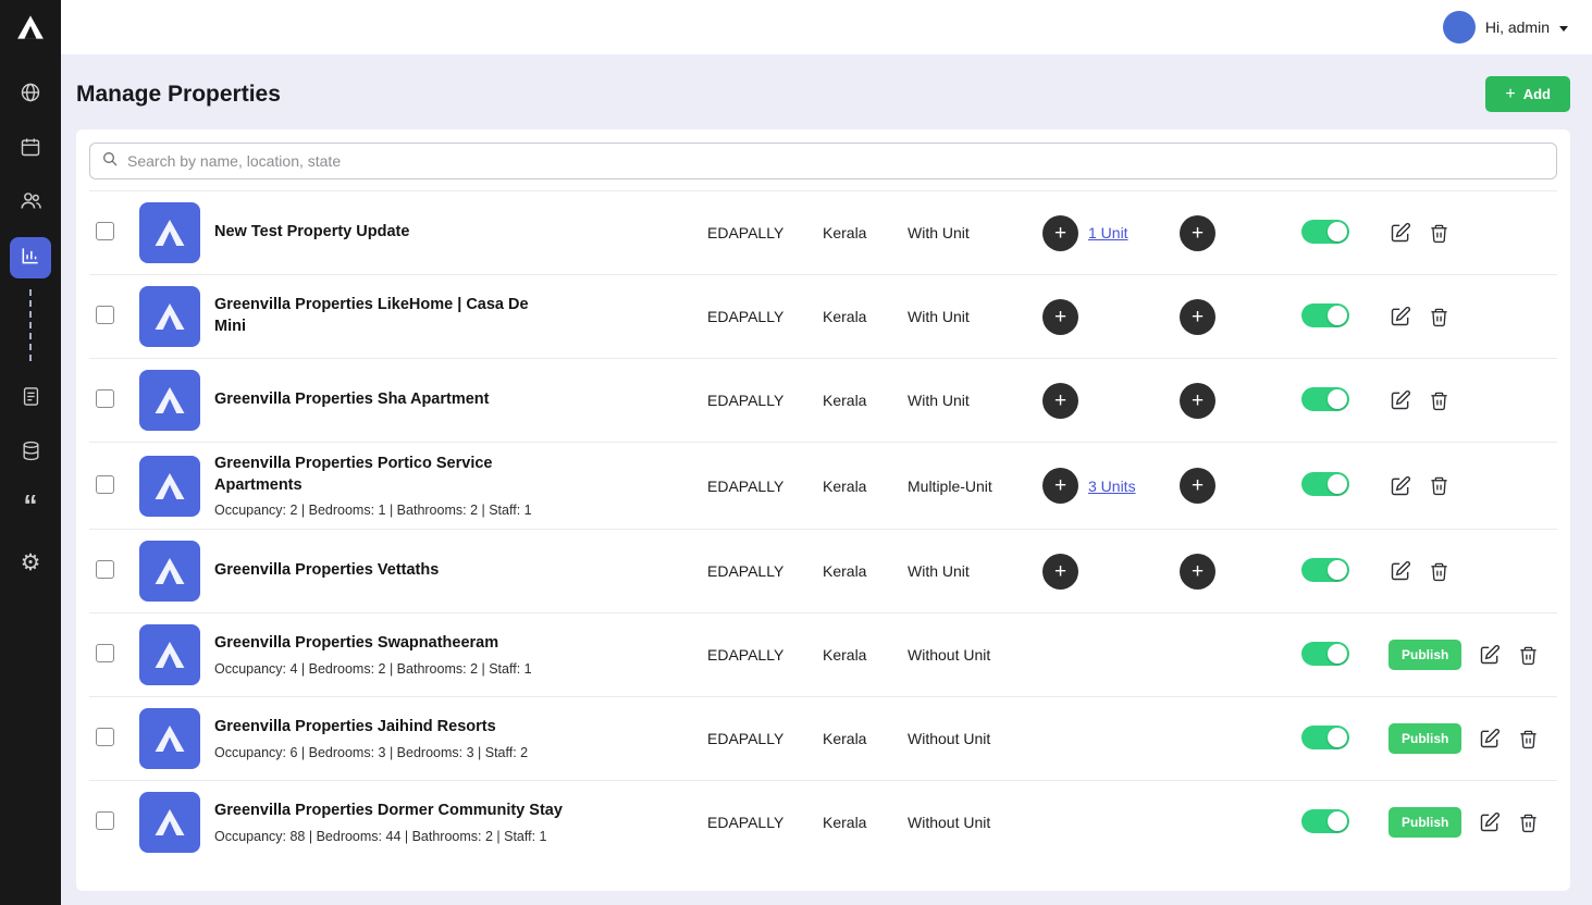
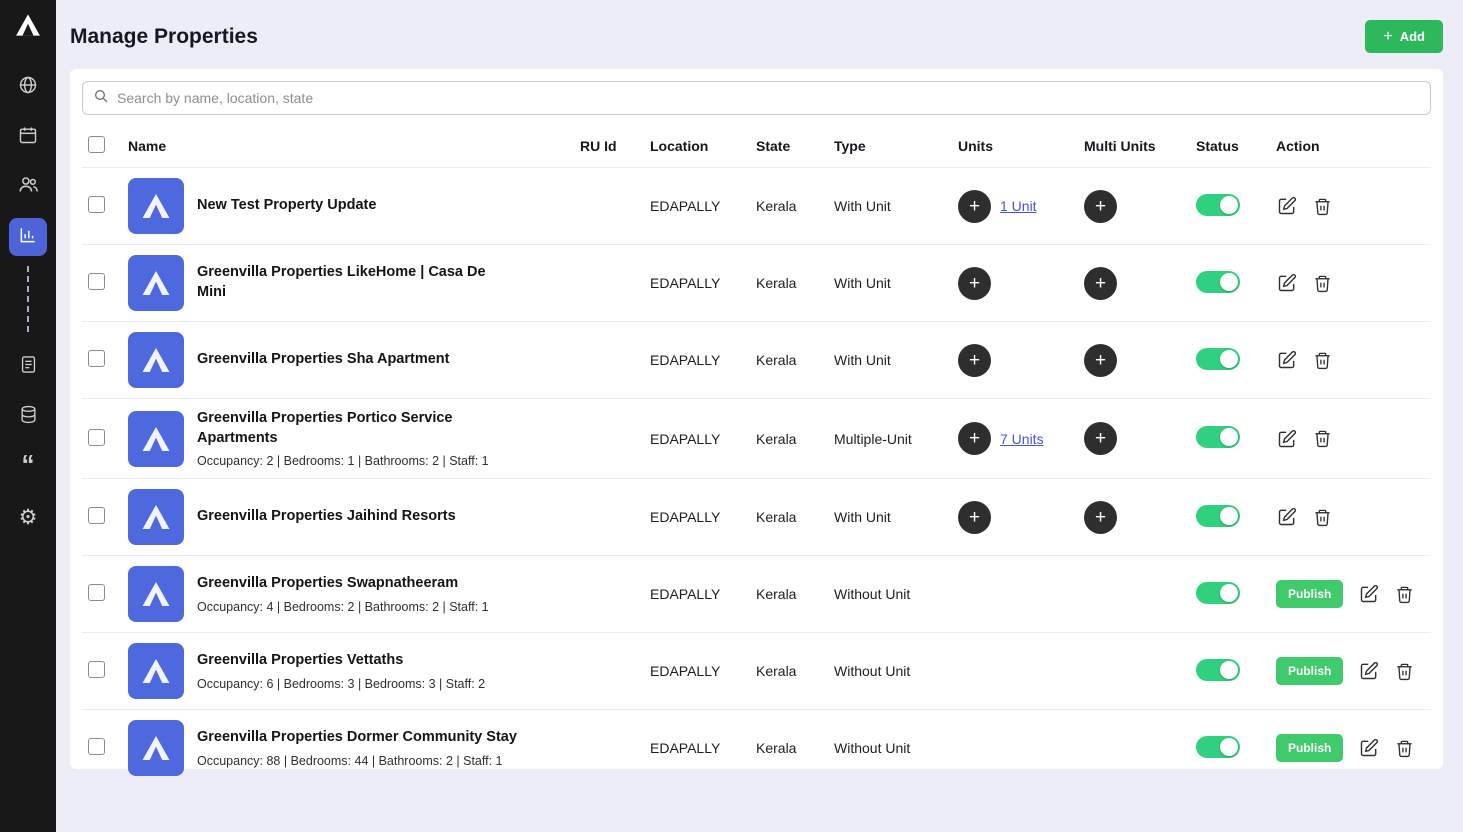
  “
  ⚙
- Hi, admin
  Manage Properties
  +
  Add
  Search by name, location, state
+ Name
+ RU Id
+ Location
+ State
+ Type
+ Units
+ Multi Units
+ Status
+ Action
  New Test Property Update
  EDAPALLY
  Kerala
  With Unit
  +
  1 Unit
  +
  Greenvilla Properties LikeHome | Casa De Mini
  EDAPALLY
  Kerala
  With Unit
  +
  +
  Greenvilla Properties Sha Apartment
  EDAPALLY
  Kerala
  With Unit
  +
  +
  Greenvilla Properties Portico Service Apartments
  Occupancy: 2 | Bedrooms: 1 | Bathrooms: 2 | Staff: 1
  EDAPALLY
  Kerala
  Multiple-Unit
  +
- 3 Units
+ 7 Units
  +
- Greenvilla Properties Vettaths
+ Greenvilla Properties Jaihind Resorts
  EDAPALLY
  Kerala
  With Unit
  +
  +
  Greenvilla Properties Swapnatheeram
  Occupancy: 4 | Bedrooms: 2 | Bathrooms: 2 | Staff: 1
  EDAPALLY
  Kerala
  Without Unit
  Publish
- Greenvilla Properties Jaihind Resorts
+ Greenvilla Properties Vettaths
  Occupancy: 6 | Bedrooms: 3 | Bedrooms: 3 | Staff: 2
  EDAPALLY
  Kerala
  Without Unit
  Publish
  Greenvilla Properties Dormer Community Stay
  Occupancy: 88 | Bedrooms: 44 | Bathrooms: 2 | Staff: 1
  EDAPALLY
  Kerala
  Without Unit
  Publish
